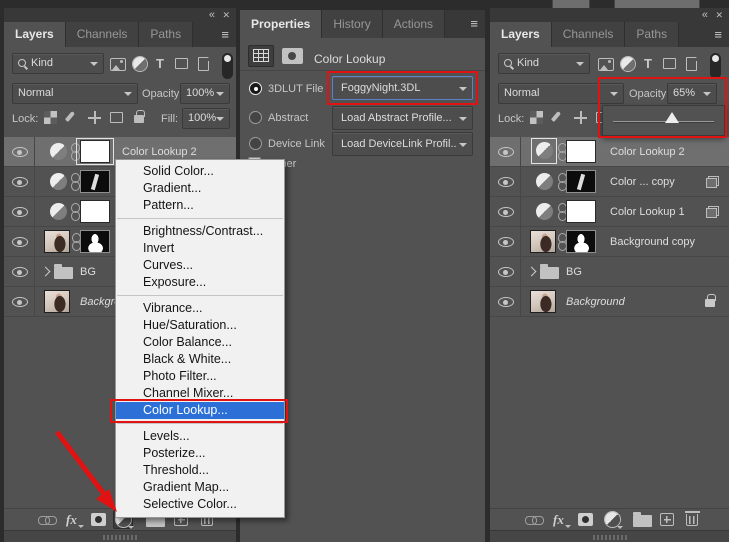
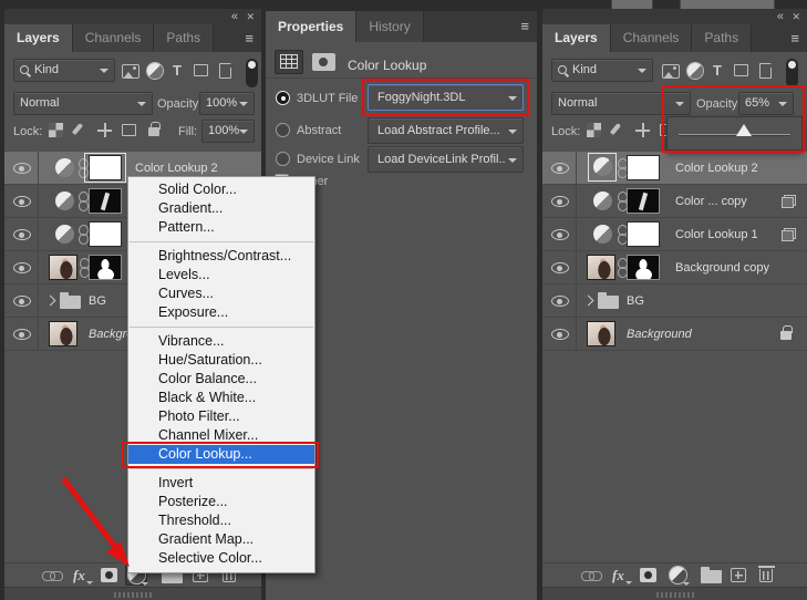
  «
  ✕
  Layers
  Channels
  Paths
  ≡
  Kind
  T
  Normal
  Opacity
  100%
  Lock:
  Fill:
  100%
  Color Lookup 2
  BG
  fx
  Properties
  History
- Actions
  ≡
  Color Lookup
  3DLUT File
  FoggyNight.3DL
  Abstract
  Load Abstract Profile...
  Device Link
  Load DeviceLink Profil..
  «
  ✕
  Layers
  Channels
  Paths
  ≡
  Kind
  T
  Normal
  Opacity
  65%
  Lock:
  Color Lookup 2
  Color ... copy
  Color Lookup 1
  Background copy
  BG
  Background
  fx
  Solid Color...
  Gradient...
  Pattern...
  Brightness/Contrast...
- Invert
+ Levels...
  Curves...
  Exposure...
  Vibrance...
  Hue/Saturation...
  Color Balance...
  Black & White...
  Photo Filter...
  Channel Mixer...
  Color Lookup...
- Levels...
+ Invert
  Posterize...
  Threshold...
  Gradient Map...
  Selective Color...
